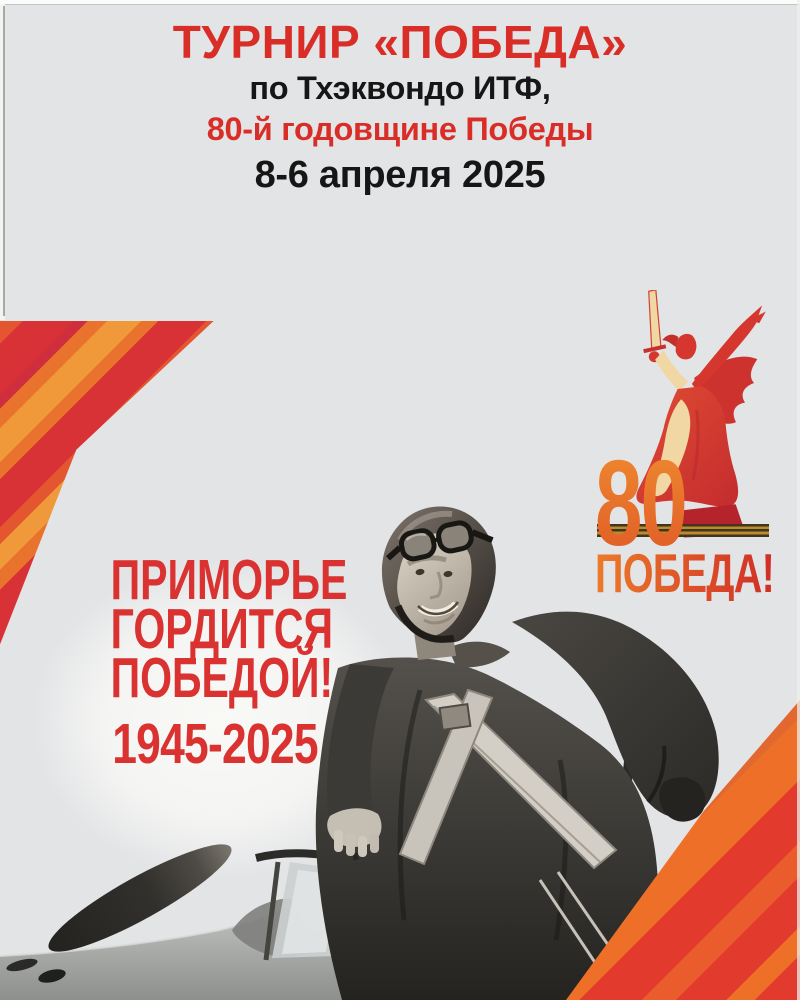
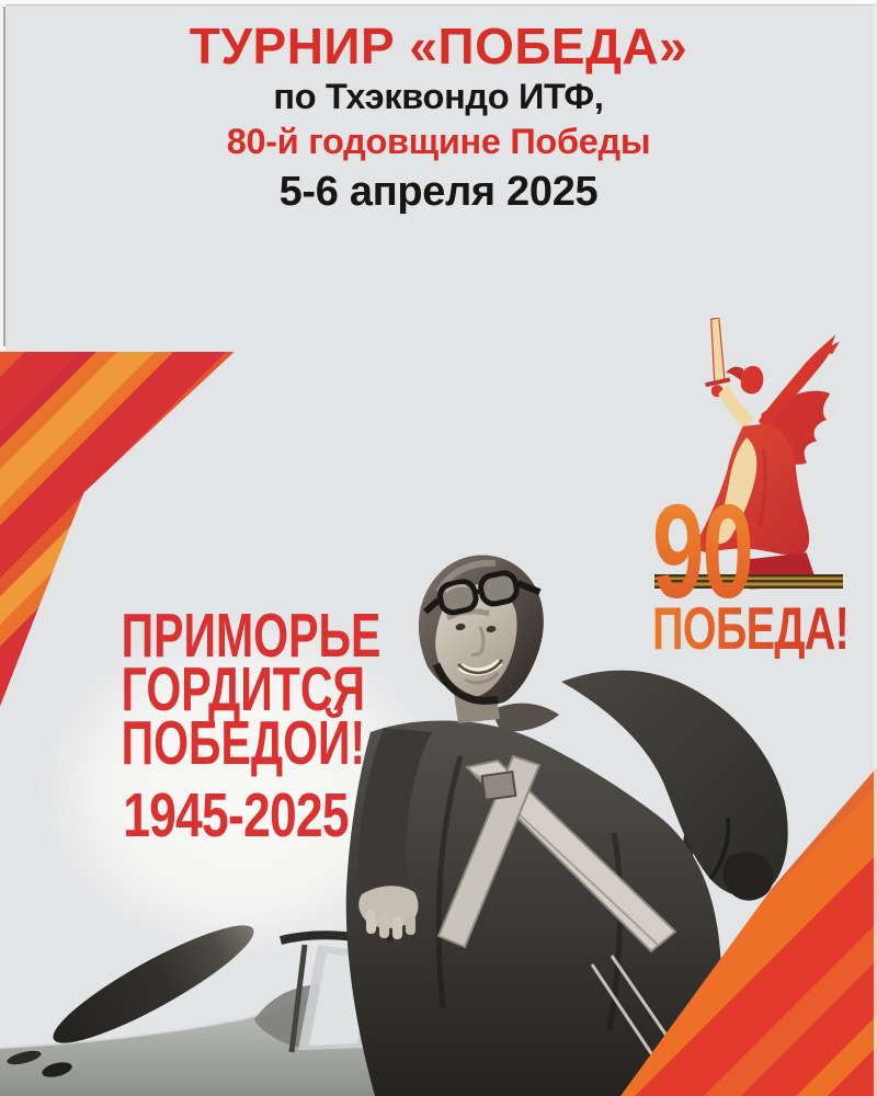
  ТУРНИР «ПОБЕДА»
  по Тхэквондо ИТФ,
  80-й годовщине Победы
- 8-6 апреля 2025
+ 5-6 апреля 2025
- 80
+ 90
  ПОБЕДА!
  ПРИМОРЬЕ
  ГОРДИТСЯ
  ПОБЕДОЙ!
  1945-2025
